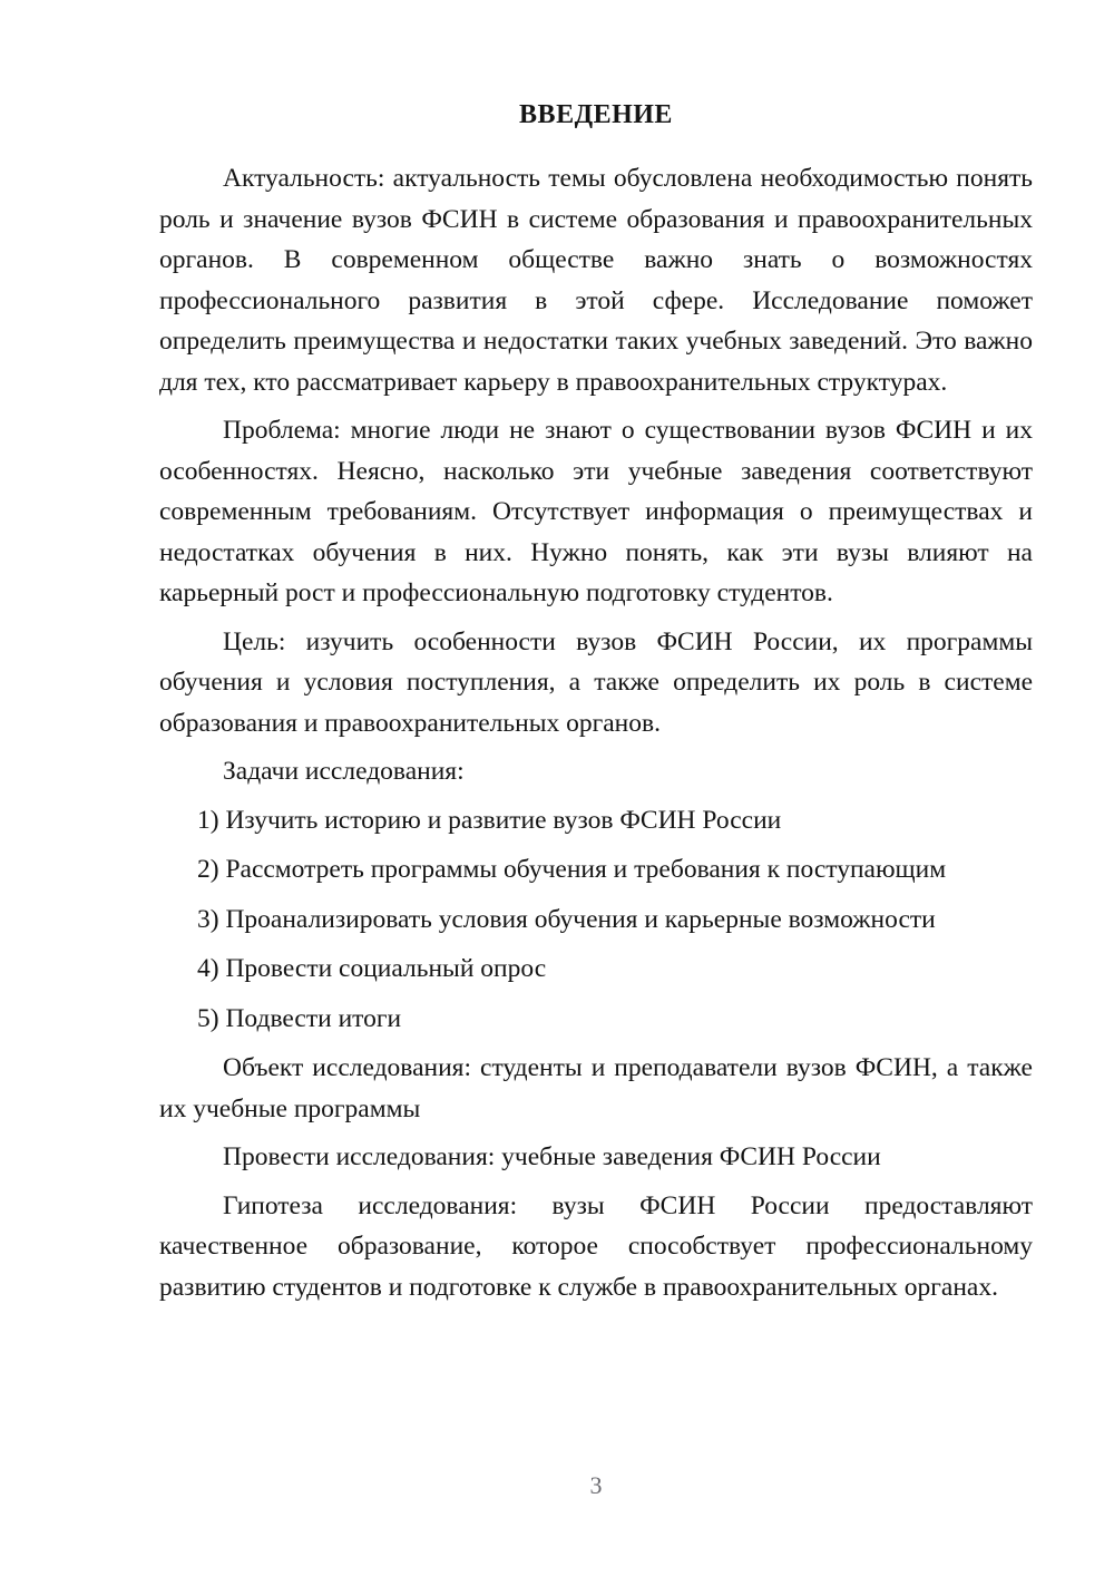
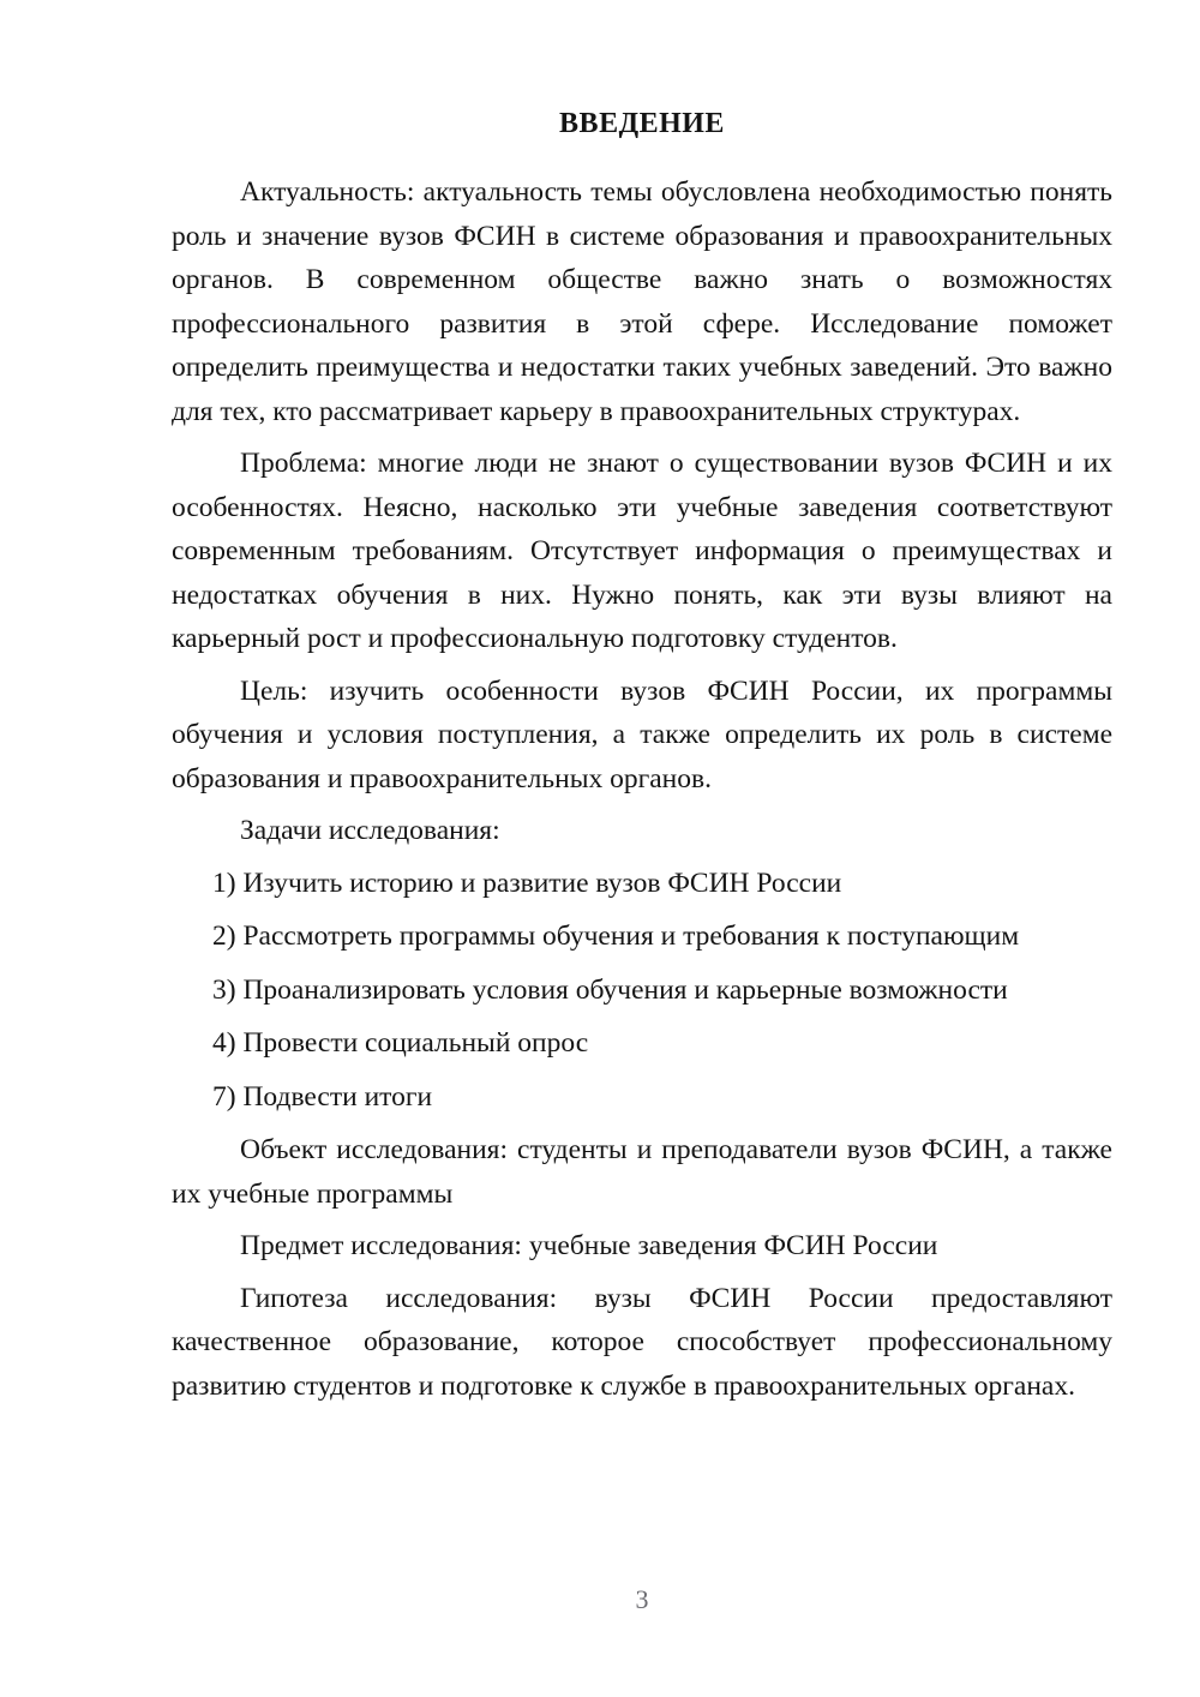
  ВВЕДЕНИЕ
  Актуальность: актуальность темы обусловлена необходимостью понять роль и значение вузов ФСИН в системе образования и правоохранительных органов. В современном обществе важно знать о возможностях профессионального развития в этой сфере. Исследование поможет определить преимущества и недостатки таких учебных заведений. Это важно для тех, кто рассматривает карьеру в правоохранительных структурах.
  Проблема: многие люди не знают о существовании вузов ФСИН и их особенностях. Неясно, насколько эти учебные заведения соответствуют современным требованиям. Отсутствует информация о преимуществах и недостатках обучения в них. Нужно понять, как эти вузы влияют на карьерный рост и профессиональную подготовку студентов.
  Цель: изучить особенности вузов ФСИН России, их программы обучения и условия поступления, а также определить их роль в системе образования и правоохранительных органов.
  Задачи исследования:
  1) Изучить историю и развитие вузов ФСИН России
  2) Рассмотреть программы обучения и требования к поступающим
  3) Проанализировать условия обучения и карьерные возможности
  4) Провести социальный опрос
- 5) Подвести итоги
+ 7) Подвести итоги
  Объект исследования: студенты и преподаватели вузов ФСИН, а также их учебные программы
- Провести исследования: учебные заведения ФСИН России
+ Предмет исследования: учебные заведения ФСИН России
  Гипотеза исследования: вузы ФСИН России предоставляют качественное образование, которое способствует профессиональному развитию студентов и подготовке к службе в правоохранительных органах.
  3
